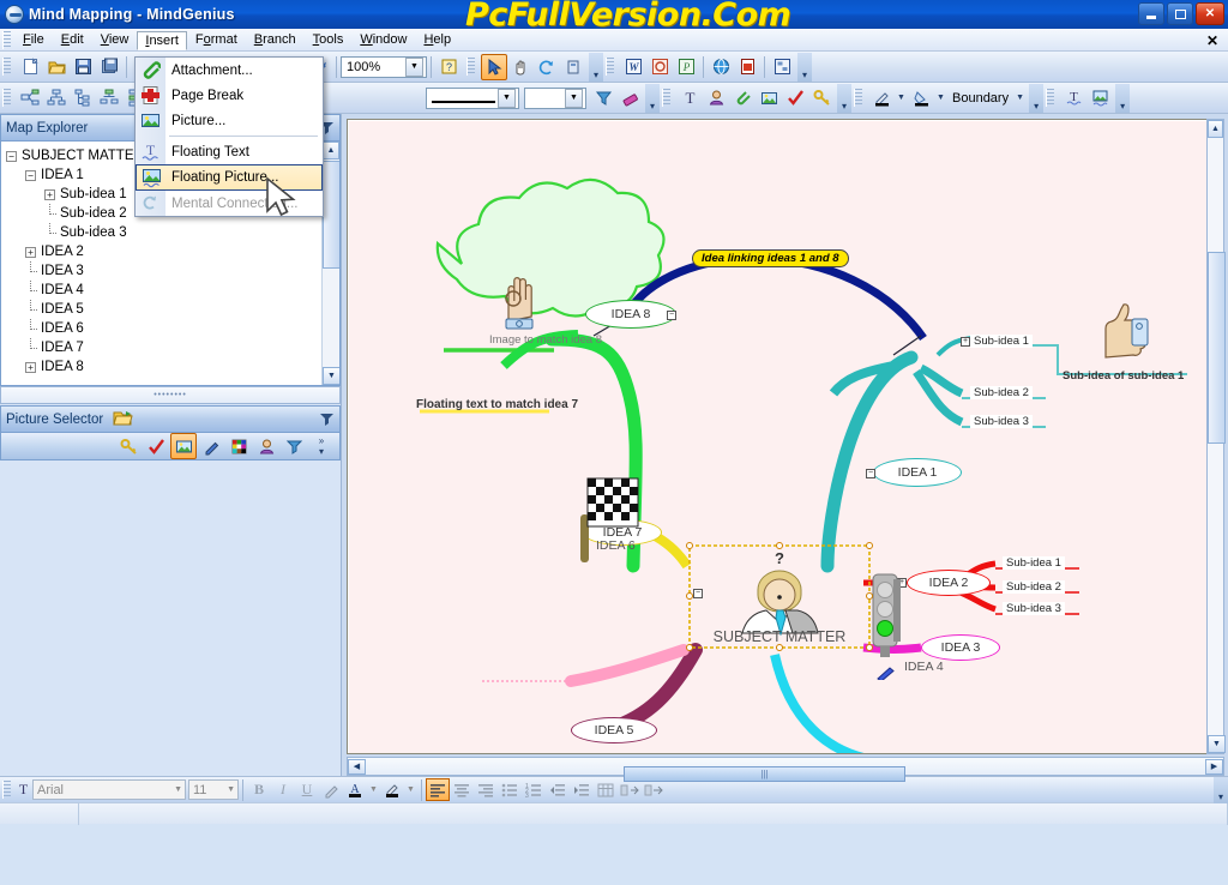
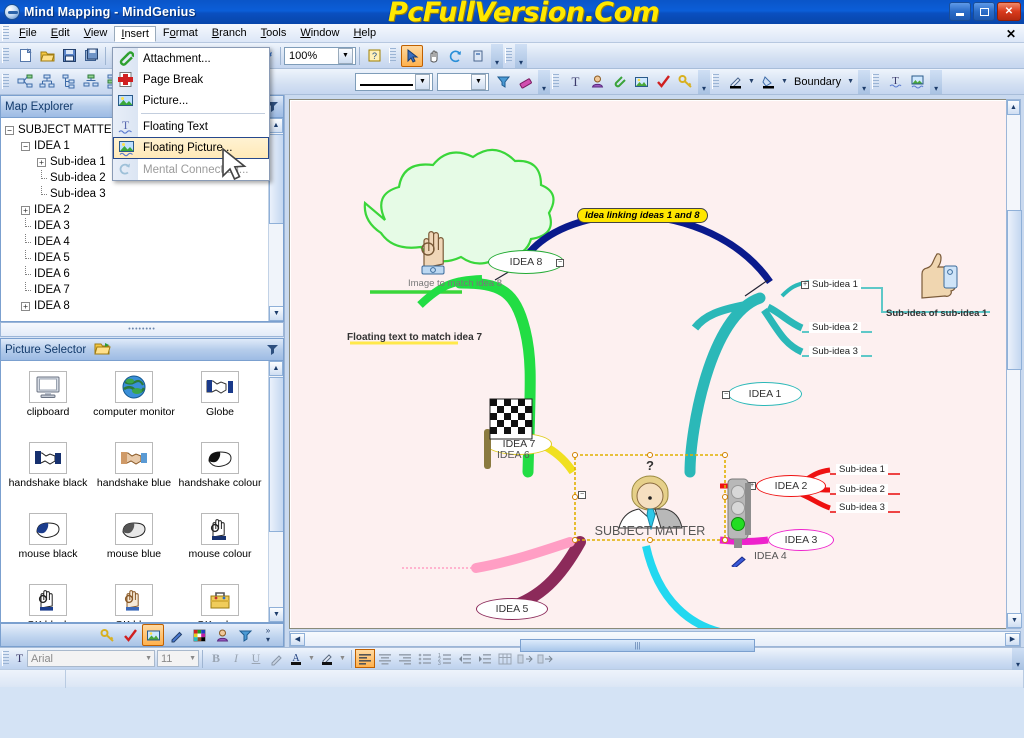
  Mind Mapping - MindGenius
  ✕
  PcFullVersion.Com
  File
  Edit
  View
  Insert
  Format
  Branch
  Tools
  Window
  Help
  ✕
  100%
  ?
  ▾
- W
- P
  ▾
  ▾
  T
  ▾
  Boundary
  ▾
  T
  ▾
  Map Explorer
  −
  SUBJECT MATTE
  −
  IDEA 1
  +
  Sub-idea 1
  Sub-idea 2
  Sub-idea 3
  +
  IDEA 2
  IDEA 3
  IDEA 4
  IDEA 5
  IDEA 6
  IDEA 7
  +
  IDEA 8
  Picture Selector
+ clipboard
+ computer monitor
+ Globe
+ handshake black
+ handshake blue
+ handshake colour
+ mouse black
+ mouse blue
+ mouse colour
  »
  ▾
  Image to match idea 8
  Floating text to match idea 7
  Idea linking ideas 1 and 8
  IDEA 8
  IDEA 7
  IDEA 1
  Sub-idea 1
  Sub-idea 2
  Sub-idea 3
  Sub-idea of sub-idea 1
  IDEA 2
  Sub-idea 1
  Sub-idea 2
  Sub-idea 3
  IDEA 3
  IDEA 5
  IDEA 6
  IDEA 4
  ?
  SUBJECT MATTER
  |||
  T
  Arial
  11
  B
  I
  U
  A
  ▾
  Attachment...
  Page Break
  Picture...
  T
  Floating Text
  Floating Picture...
  Mental Connect...
